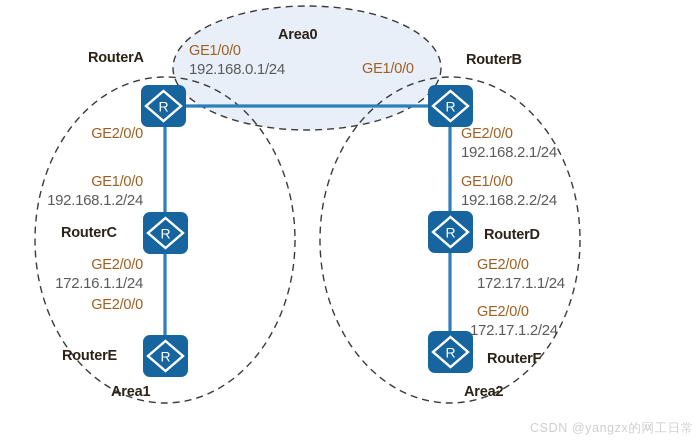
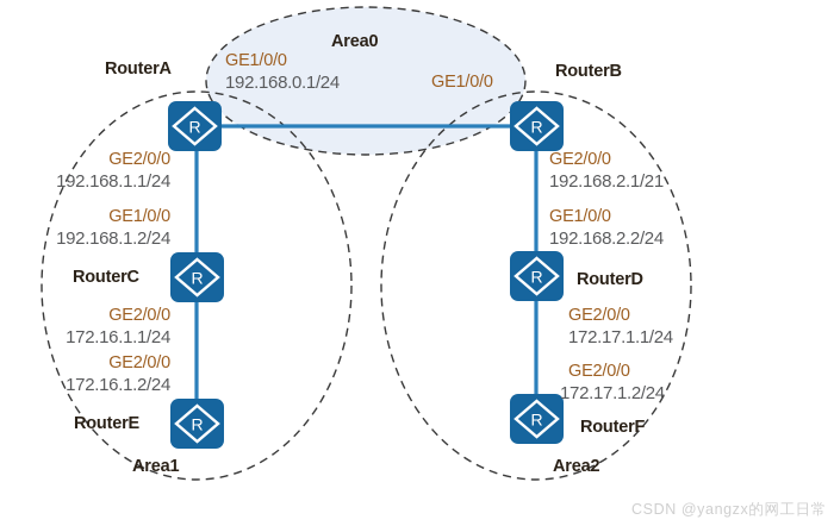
  R
  R
  R
  R
  R
  R
  Area0
  Area1
  Area2
  RouterA
  RouterB
  RouterC
  RouterD
  RouterE
  RouterF
  GE1/0/0
  192.168.0.1/24
  GE1/0/0
  GE2/0/0
+ 192.168.1.1/24
  GE1/0/0
  192.168.1.2/24
  GE2/0/0
  172.16.1.1/24
  GE2/0/0
+ 172.16.1.2/24
  GE2/0/0
- 192.168.2.1/24
+ 192.168.2.1/21
  GE1/0/0
  192.168.2.2/24
  GE2/0/0
  172.17.1.1/24
  GE2/0/0
  172.17.1.2/24
  CSDN @yangzx的网工日常
